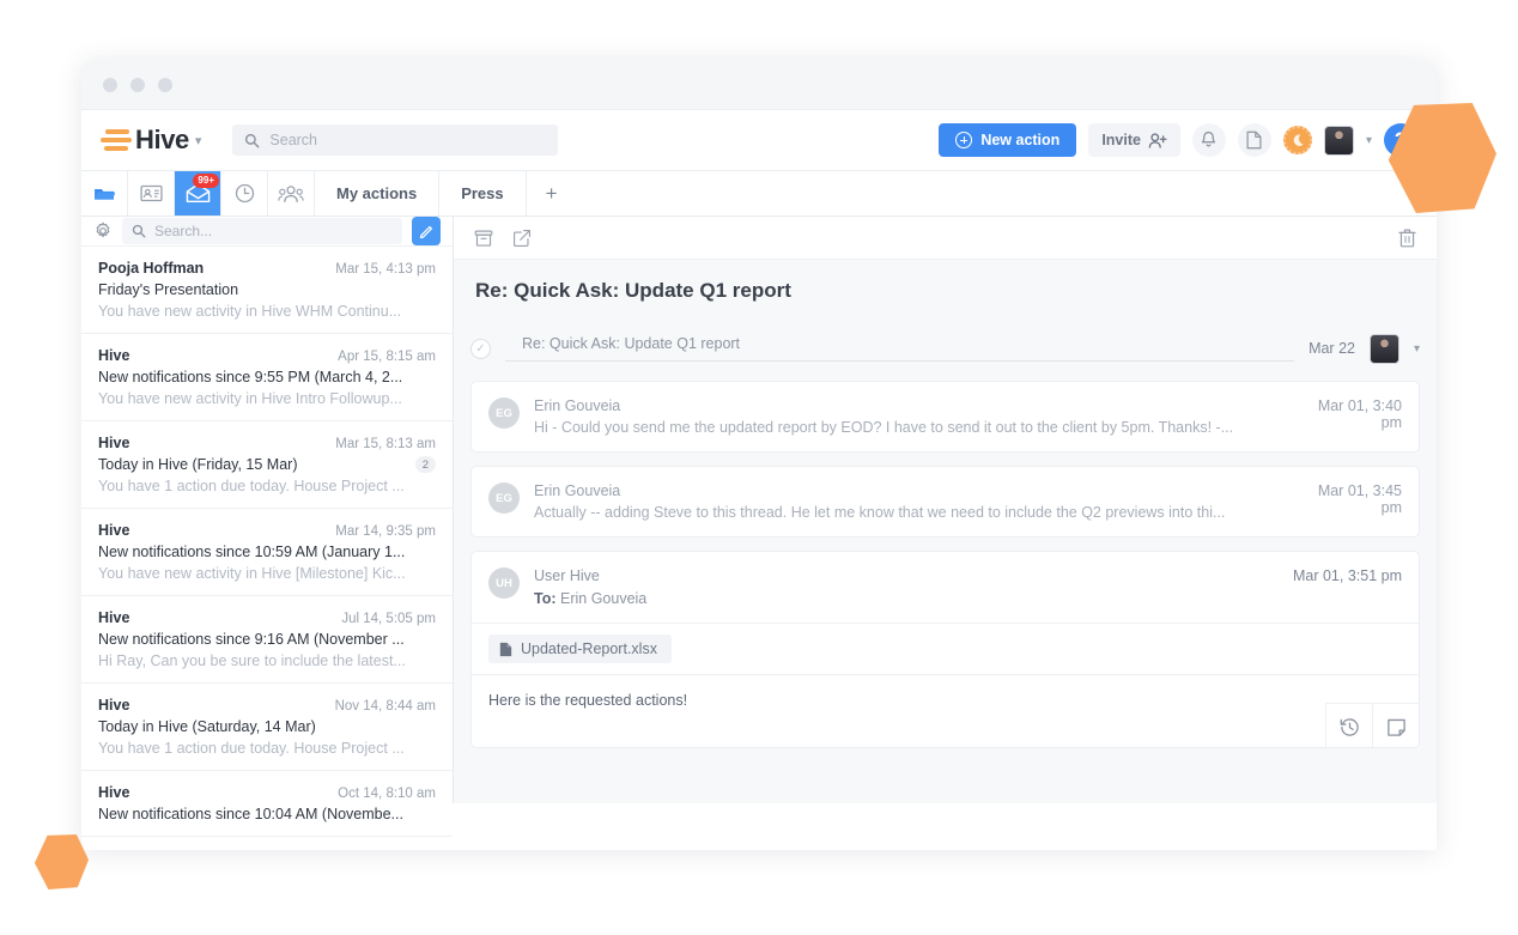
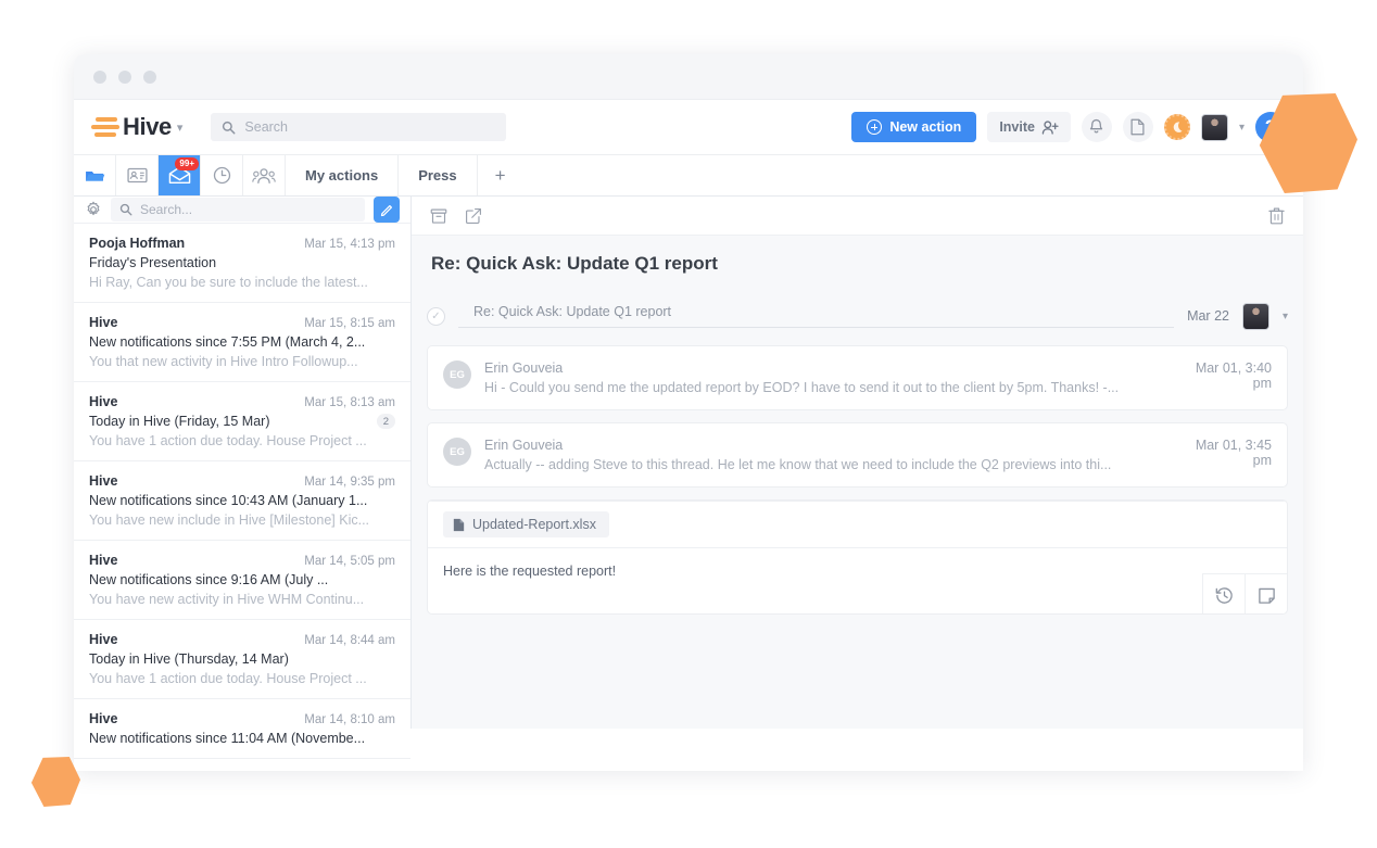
  Hive
  ▾
  Search
  New action
  Invite
  ▾
  99+
  My actions
  Press
  +
  Search...
  Pooja Hoffman
  Mar 15, 4:13 pm
  Friday's Presentation
- You have new activity in Hive WHM Continu...
+ Hi Ray, Can you be sure to include the latest...
  Hive
- Apr 15, 8:15 am
+ Mar 15, 8:15 am
- New notifications since 9:55 PM (March 4, 2...
+ New notifications since 7:55 PM (March 4, 2...
- You have new activity in Hive Intro Followup...
+ You that new activity in Hive Intro Followup...
  Hive
  Mar 15, 8:13 am
  Today in Hive (Friday, 15 Mar)
  2
  You have 1 action due today. House Project ...
  Hive
  Mar 14, 9:35 pm
- New notifications since 10:59 AM (January 1...
+ New notifications since 10:43 AM (January 1...
- You have new activity in Hive [Milestone] Kic...
+ You have new include in Hive [Milestone] Kic...
  Hive
- Jul 14, 5:05 pm
+ Mar 14, 5:05 pm
- New notifications since 9:16 AM (November ...
+ New notifications since 9:16 AM (July ...
- Hi Ray, Can you be sure to include the latest...
+ You have new activity in Hive WHM Continu...
  Hive
- Nov 14, 8:44 am
+ Mar 14, 8:44 am
- Today in Hive (Saturday, 14 Mar)
+ Today in Hive (Thursday, 14 Mar)
  You have 1 action due today. House Project ...
  Hive
- Oct 14, 8:10 am
+ Mar 14, 8:10 am
- New notifications since 10:04 AM (Novembe...
+ New notifications since 11:04 AM (Novembe...
  Re: Quick Ask: Update Q1 report
  ✓
  Re: Quick Ask: Update Q1 report
  Mar 22
  ▾
  EG
  Erin Gouveia
  Hi - Could you send me the updated report by EOD? I have to send it out to the client by 5pm. Thanks! -...
  Mar 01, 3:40 pm
  EG
  Erin Gouveia
  Actually -- adding Steve to this thread. He let me know that we need to include the Q2 previews into thi...
  Mar 01, 3:45 pm
- UH
- User Hive
- To: Erin Gouveia
- Mar 01, 3:51 pm
  Updated-Report.xlsx
- Here is the requested actions!
+ Here is the requested report!
